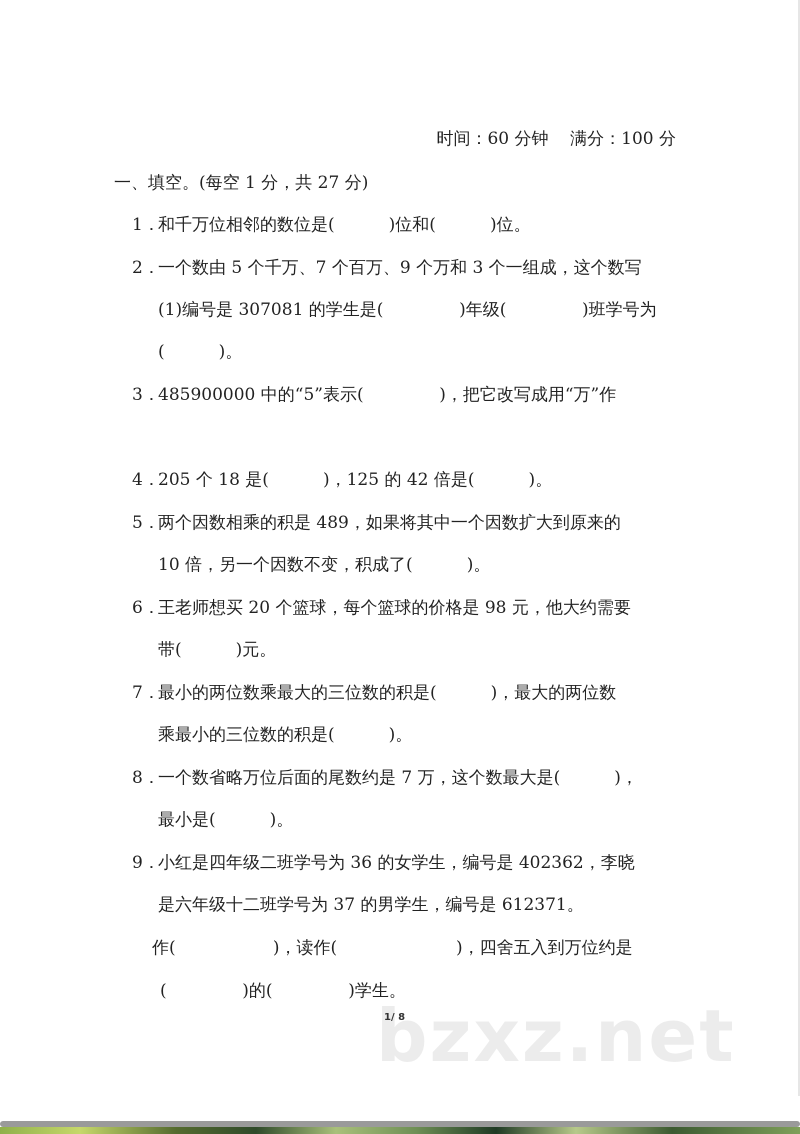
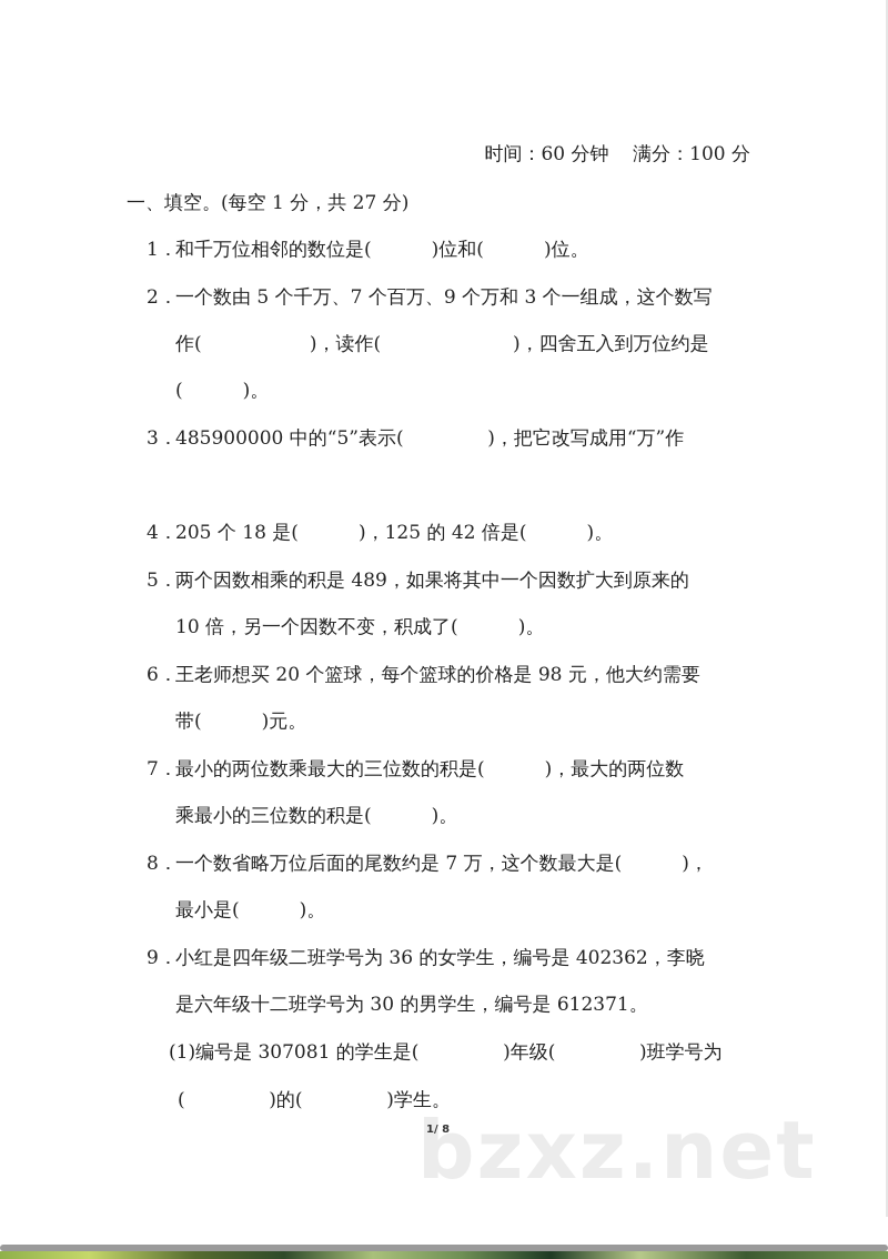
  时间：60 分钟 满分：100 分
  一、填空。(每空 1 分，共 27 分)
  1．和千万位相邻的数位是( )位和( )位。
  2．一个数由 5 个千万、7 个百万、9 个万和 3 个一组成，这个数写
- (1)编号是 307081 的学生是( )年级( )班学号为
+ 作( )，读作( )，四舍五入到万位约是
  ( )。
  3．485900000 中的“5”表示( )，把它改写成用“万”作
  4．205 个 18 是( )，125 的 42 倍是( )。
  5．两个因数相乘的积是 489，如果将其中一个因数扩大到原来的
  10 倍，另一个因数不变，积成了( )。
  6．王老师想买 20 个篮球，每个篮球的价格是 98 元，他大约需要
  带( )元。
  7．最小的两位数乘最大的三位数的积是( )，最大的两位数
  乘最小的三位数的积是( )。
  8．一个数省略万位后面的尾数约是 7 万，这个数最大是( )，
  最小是( )。
  9．小红是四年级二班学号为 36 的女学生，编号是 402362，李晓
- 是六年级十二班学号为 37 的男学生，编号是 612371。
+ 是六年级十二班学号为 30 的男学生，编号是 612371。
- 作( )，读作( )，四舍五入到万位约是
+ (1)编号是 307081 的学生是( )年级( )班学号为
  ( )的( )学生。
  bzxz.net
  1/ 8
